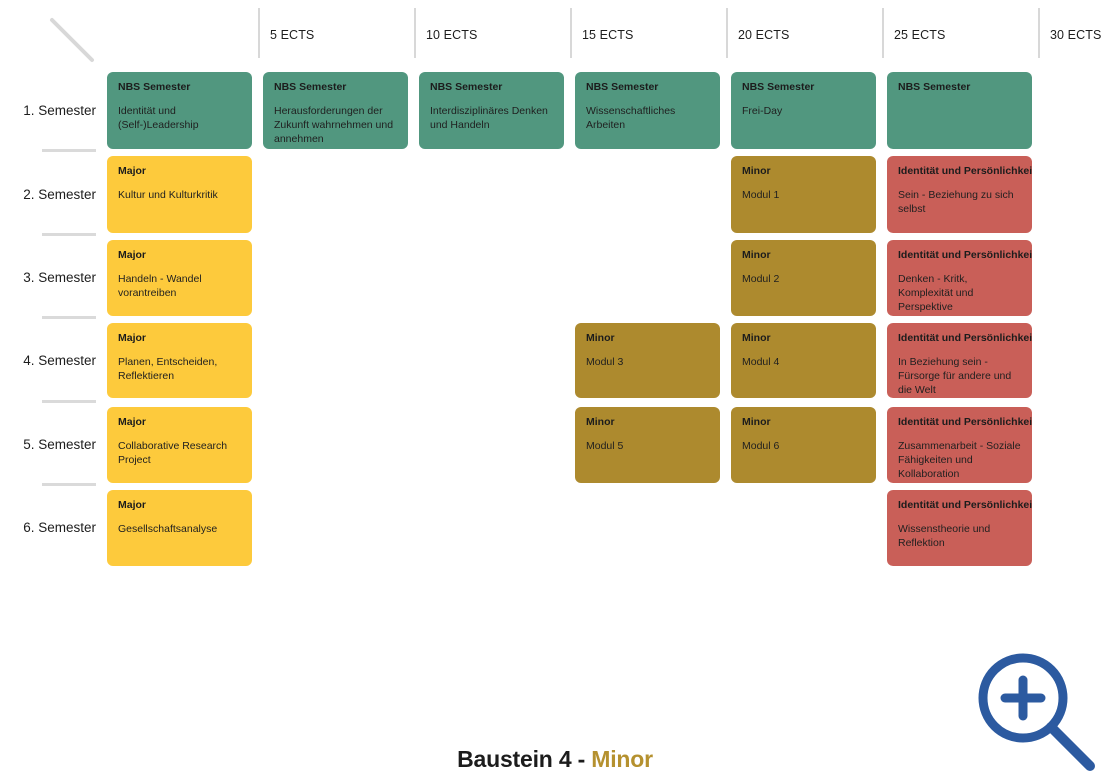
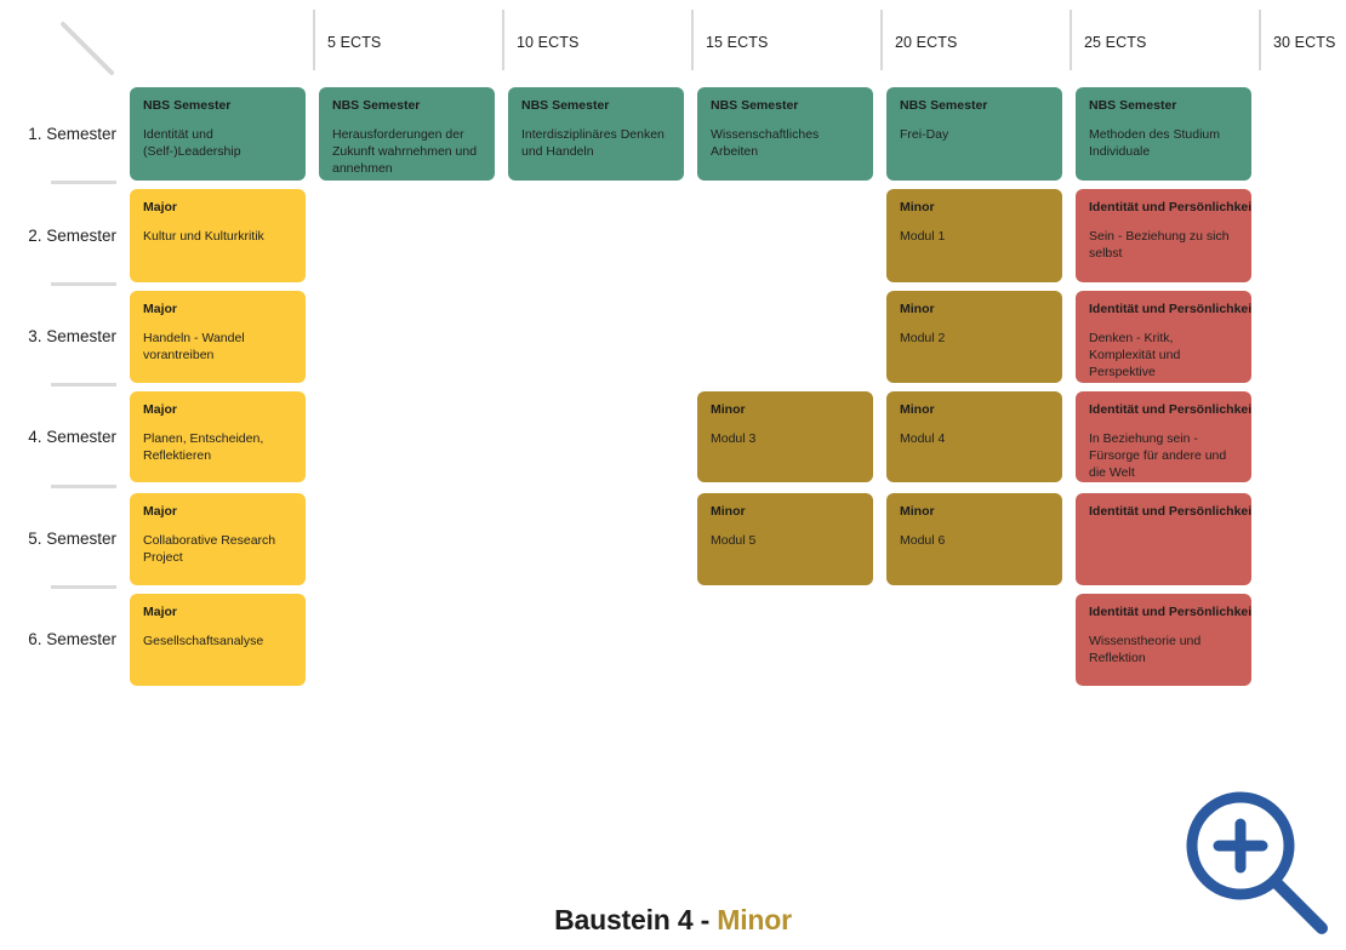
  5 ECTS
  10 ECTS
  15 ECTS
  20 ECTS
  25 ECTS
  30 ECTS
  1. Semester
  2. Semester
  3. Semester
  4. Semester
  5. Semester
  6. Semester
  NBS Semester
  Identität und (Self-)Leadership
  NBS Semester
  Herausforderungen der Zukunft wahrnehmen und annehmen
  NBS Semester
  Interdisziplinäres Denken und Handeln
  NBS Semester
  Wissenschaftliches Arbeiten
  NBS Semester
  Frei-Day
  NBS Semester
+ Methoden des Studium Individuale
  Major
  Kultur und Kulturkritik
  Minor
  Modul 1
  Identität und Persönlichkei
  Sein - Beziehung zu sich selbst
  Major
  Handeln - Wandel vorantreiben
  Minor
  Modul 2
  Identität und Persönlichkei
  Denken - Kritk, Komplexität und Perspektive
  Major
  Planen, Entscheiden, Reflektieren
  Minor
  Modul 3
  Minor
  Modul 4
  Identität und Persönlichkei
  In Beziehung sein - Fürsorge für andere und die Welt
  Major
  Collaborative Research Project
  Minor
  Modul 5
  Minor
  Modul 6
  Identität und Persönlichkei
- Zusammenarbeit - Soziale Fähigkeiten und Kollaboration
  Major
  Gesellschaftsanalyse
  Identität und Persönlichkei
  Wissenstheorie und Reflektion
  Baustein 4 - Minor
